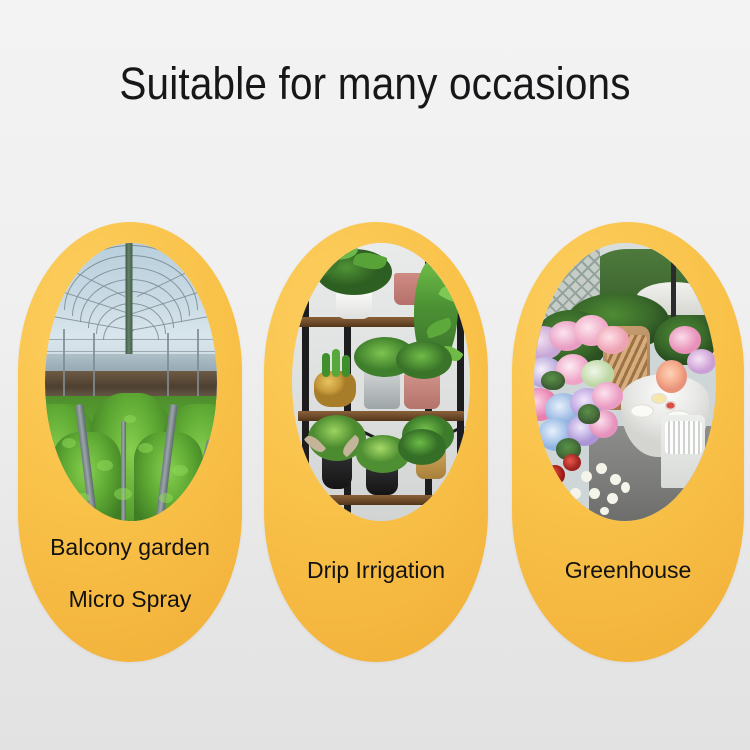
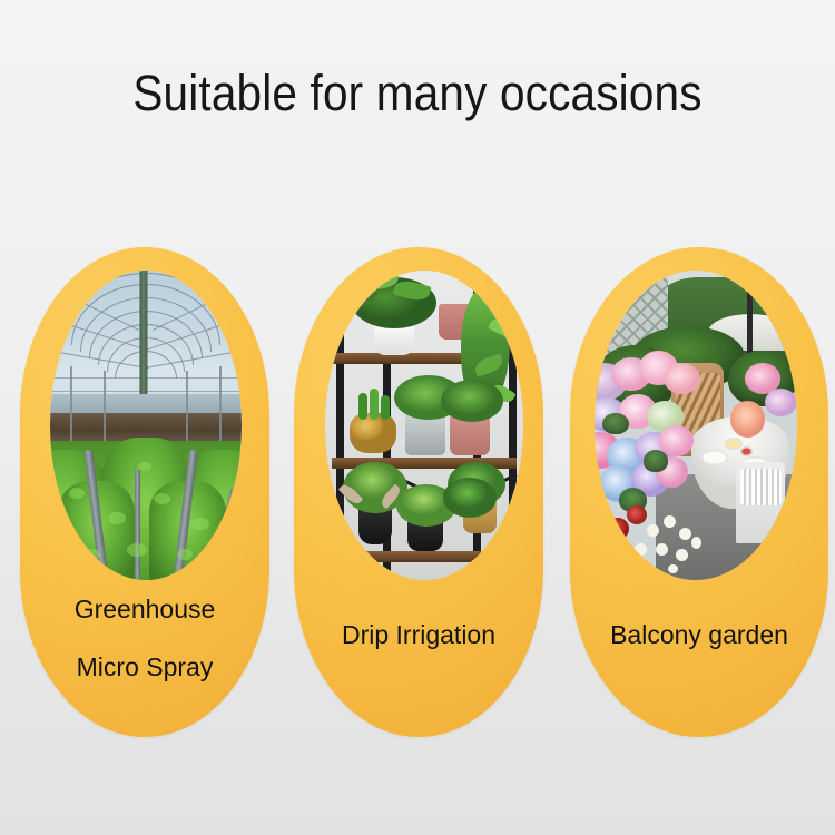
  Suitable for many occasions
- Balcony garden
+ Greenhouse
  Micro Spray
  Drip Irrigation
- Greenhouse
+ Balcony garden
